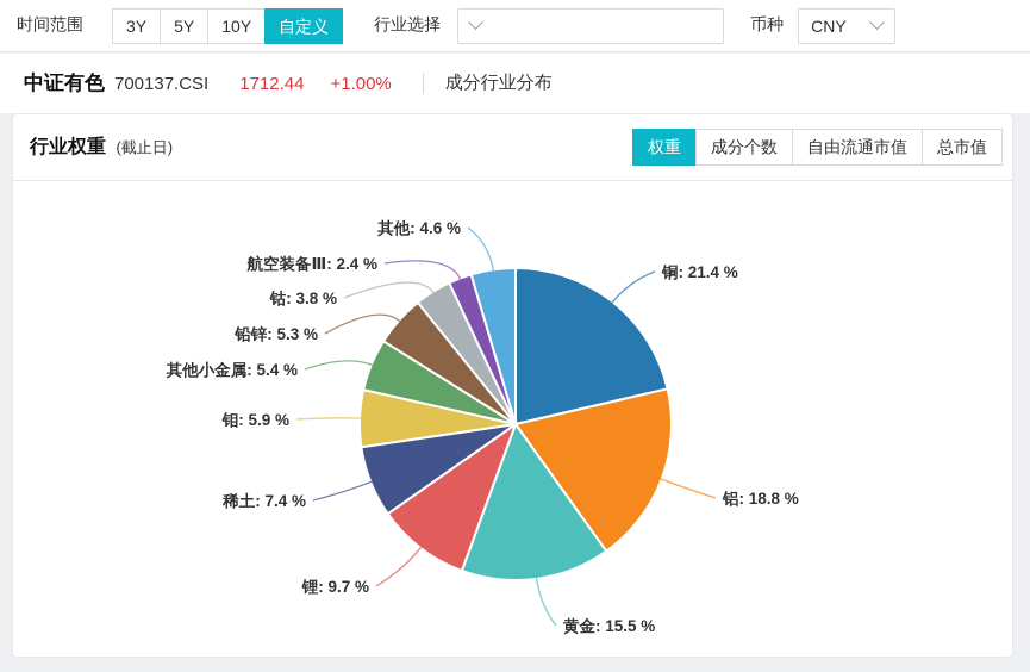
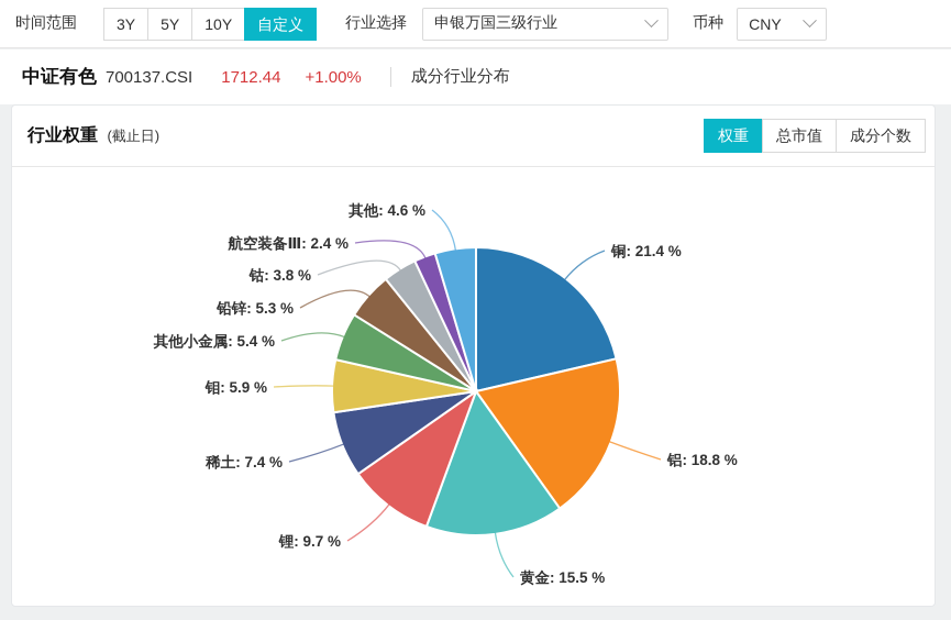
  时间范围
  3Y
  5Y
  10Y
  自定义
  行业选择
+ 申银万国三级行业
  币种
  CNY
  中证有色
  700137.CSI
  1712.44
  +1.00%
  成分行业分布
  行业权重 (截止日)
  权重
- 成分个数
+ 总市值
- 自由流通市值
- 总市值
+ 成分个数
  铜: 21.4 %
  铝: 18.8 %
  黄金: 15.5 %
  锂: 9.7 %
  稀土: 7.4 %
  钼: 5.9 %
  其他小金属: 5.4 %
  铅锌: 5.3 %
  钴: 3.8 %
  航空装备Ⅲ: 2.4 %
  其他: 4.6 %
